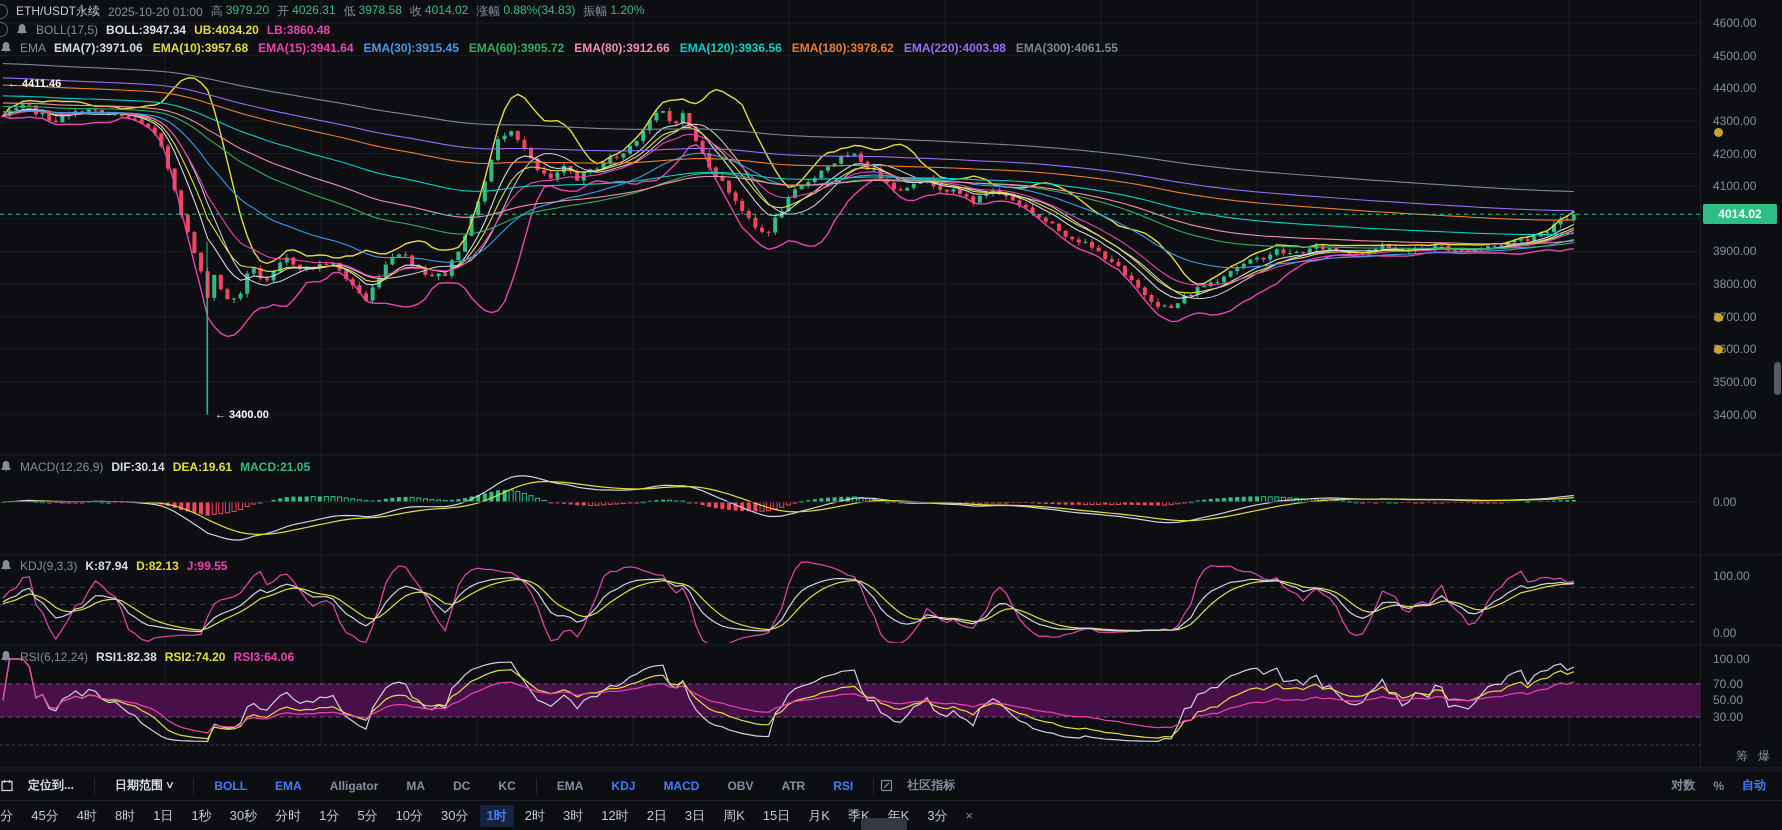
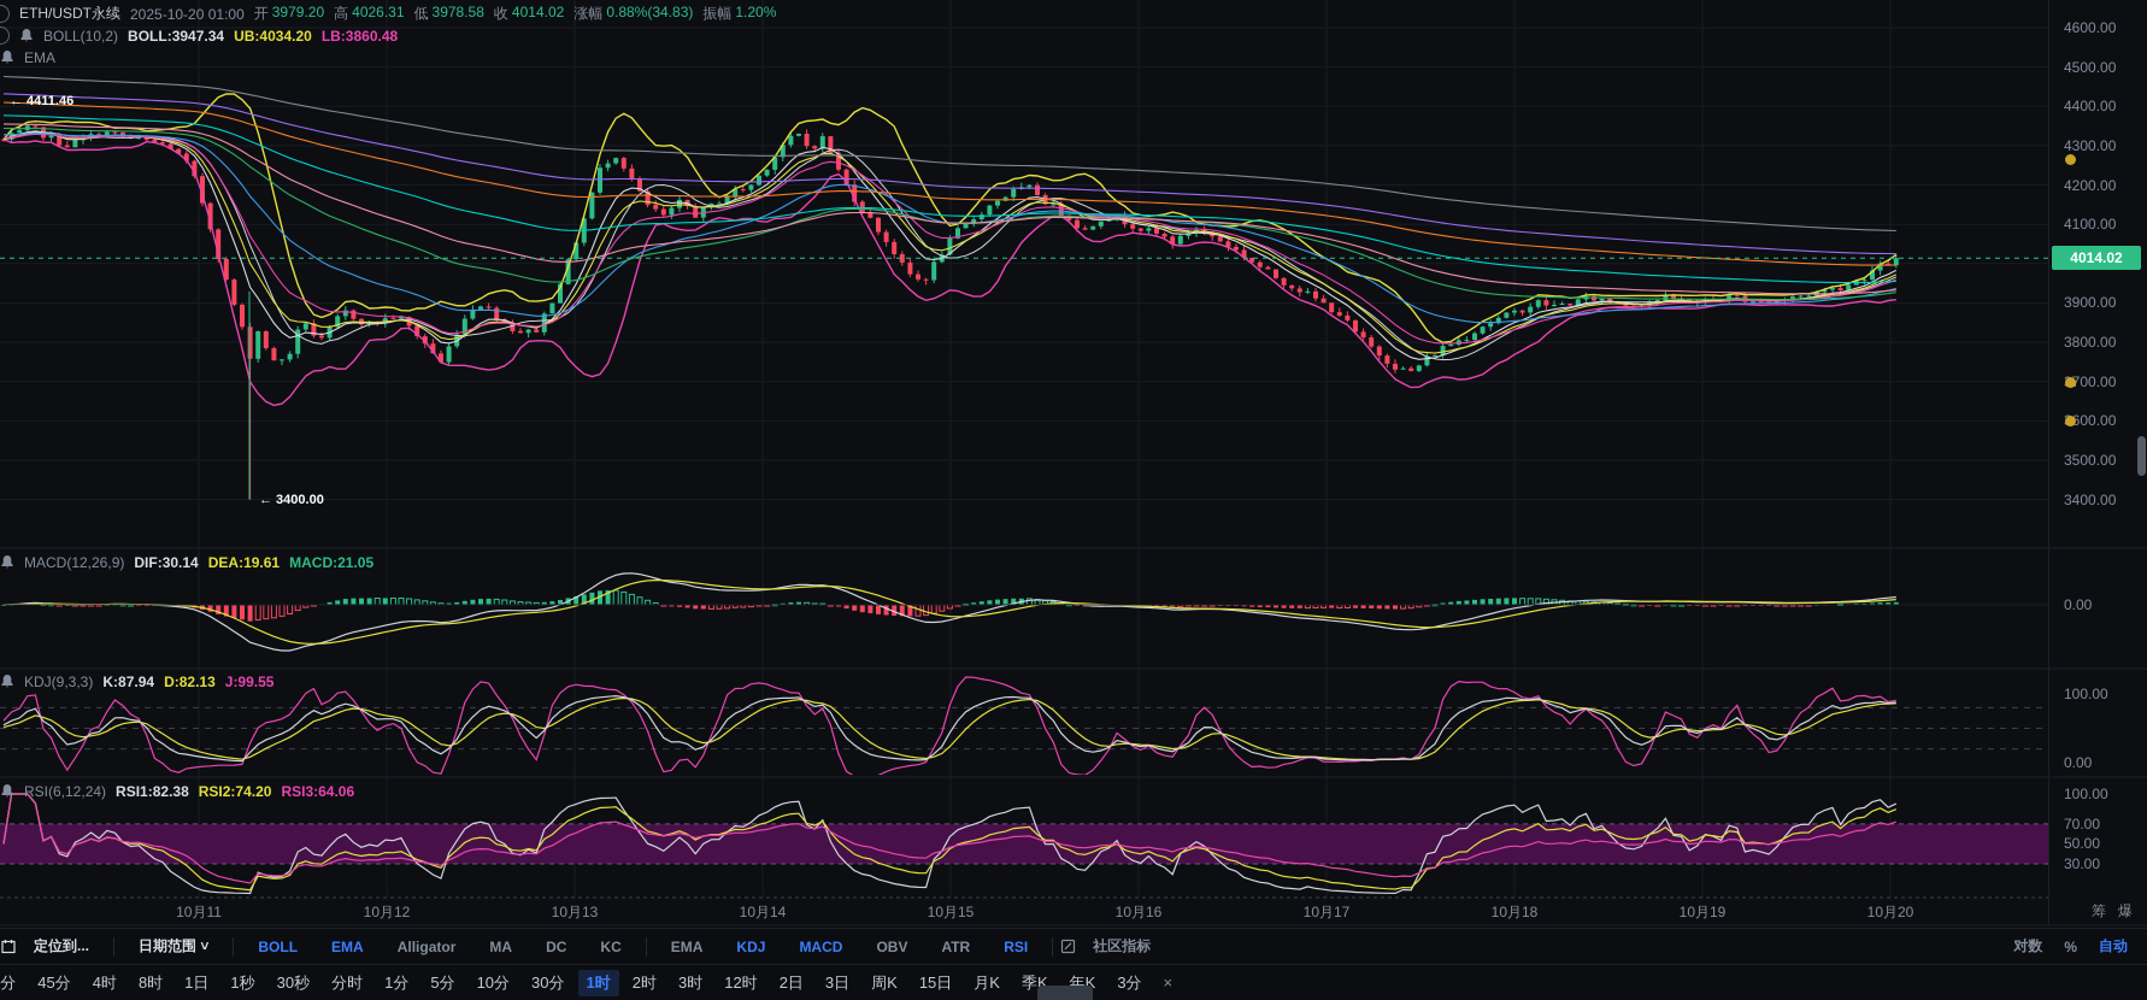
  ETH/USDT永续
  2025-10-20 01:00
- 高
+ 开
  3979.20
- 开
+ 高
  4026.31
  低
  3978.58
  收
  4014.02
  涨幅
  0.88%(34.83)
  振幅
  1.20%
- BOLL(17,5)
+ BOLL(10,2)
  BOLL:3947.34
  UB:4034.20
  LB:3860.48
  EMA
- EMA(7):3971.06
- EMA(10):3957.68
- EMA(15):3941.64
- EMA(30):3915.45
- EMA(60):3905.72
- EMA(80):3912.66
- EMA(120):3936.56
- EMA(180):3978.62
- EMA(220):4003.98
- EMA(300):4061.55
  MACD(12,26,9)
  DIF:30.14
  DEA:19.61
  MACD:21.05
  KDJ(9,3,3)
  K:87.94
  D:82.13
  J:99.55
  RSI(6,12,24)
  RSI1:82.38
  RSI2:74.20
  RSI3:64.06
  ← 4411.46
  ← 3400.00
  4014.02
  4600.00
  4500.00
  4400.00
  4300.00
  4200.00
  4100.00
  3900.00
  3800.00
  700.00
  600.00
  3500.00
  3400.00
  0.00
  100.00
  0.00
  100.00
  70.00
  50.00
  30.00
+ 10月11
+ 10月12
+ 10月13
+ 10月14
+ 10月15
+ 10月16
+ 10月17
+ 10月18
+ 10月19
+ 10月20
  筹
  爆
  定位到...
  日期范围 ˅
  BOLL
  EMA
  Alligator
  MA
  DC
  KC
  EMA
  KDJ
  MACD
  OBV
  ATR
  RSI
  社区指标
  对数
  %
  自动
  45分
  4时
  8时
  1日
  1秒
  30秒
  分时
  1分
  5分
  10分
  30分
  1时
  2时
  3时
  12时
  2日
  3日
  周K
  15日
  月K
  季K
  年K
  3分
  ×
